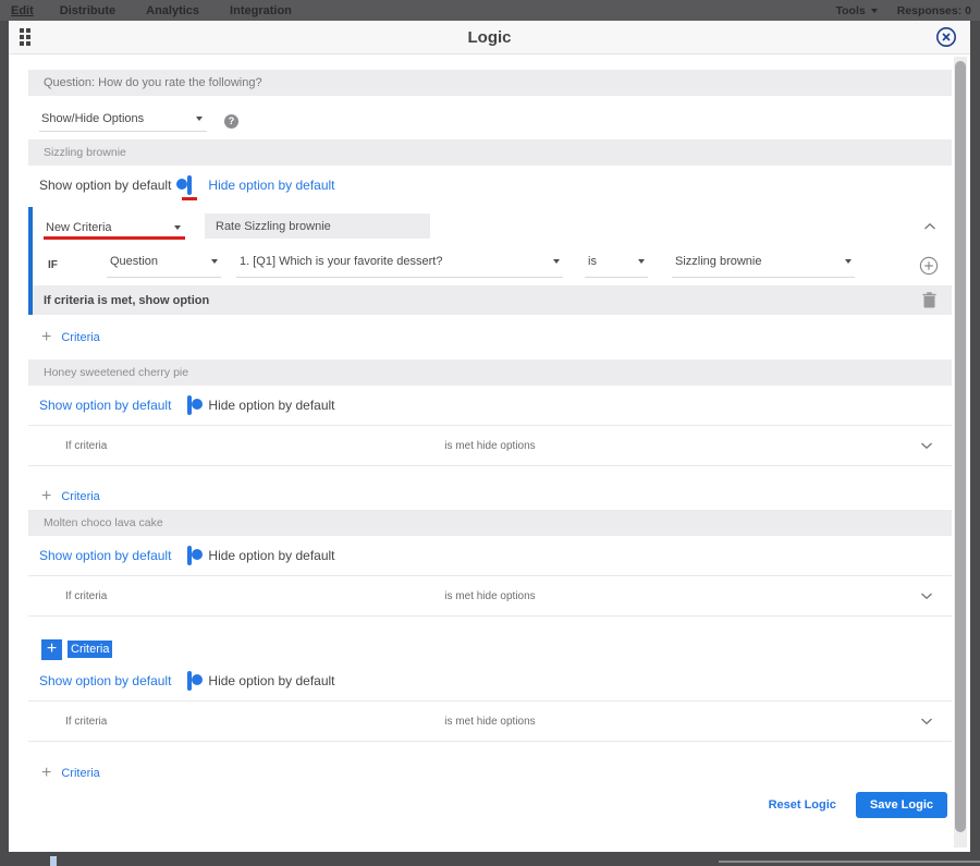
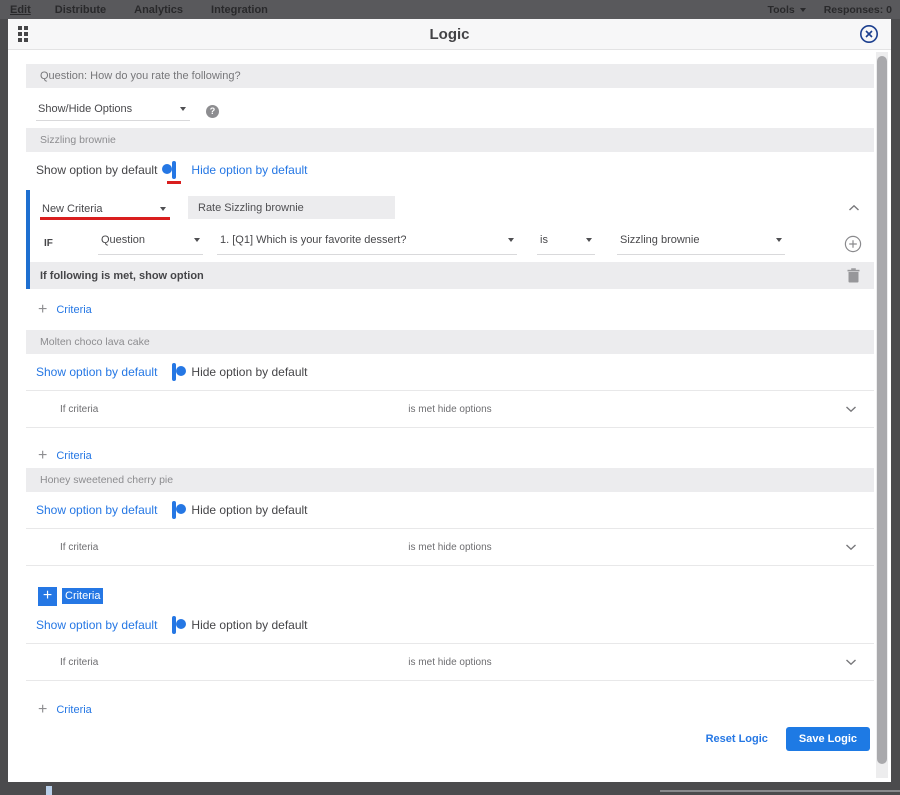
  Edit
  Distribute
  Analytics
  Integration
  Tools
  Responses: 0
  Logic
  Question: How do you rate the following?
  Show/Hide Options
  ?
  Sizzling brownie
  Show option by default
  Hide option by default
  New Criteria
  Rate Sizzling brownie
  IF
  Question
  1. [Q1] Which is your favorite dessert?
  is
  Sizzling brownie
- If criteria is met, show option
+ If following is met, show option
  +
  Criteria
- Honey sweetened cherry pie
+ Molten choco lava cake
  Show option by default
  Hide option by default
  is met hide options
  If criteria
  +
  Criteria
- Molten choco lava cake
+ Honey sweetened cherry pie
  Show option by default
  Hide option by default
  is met hide options
  If criteria
  +
  Criteria
  Show option by default
  Hide option by default
  is met hide options
  If criteria
  +
  Criteria
  Reset Logic
  Save Logic
